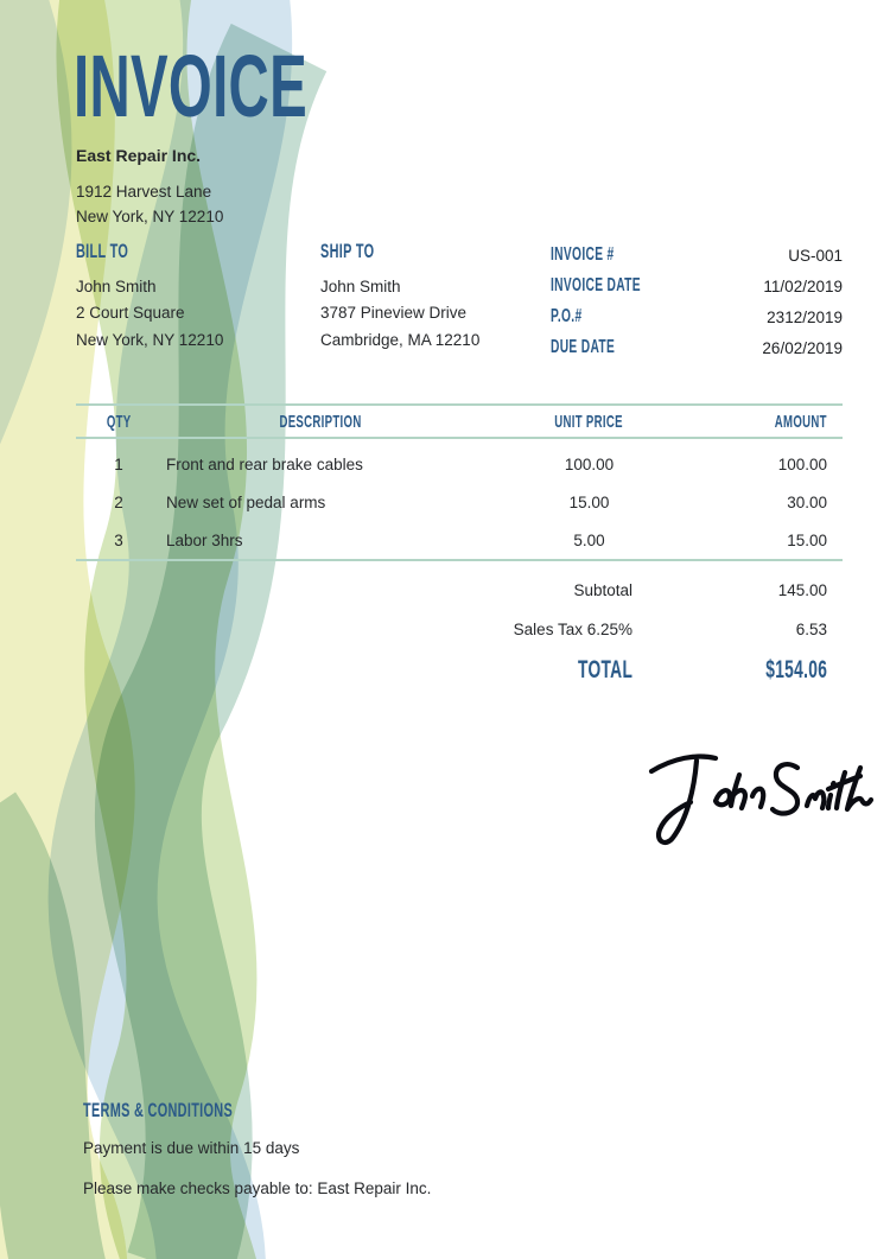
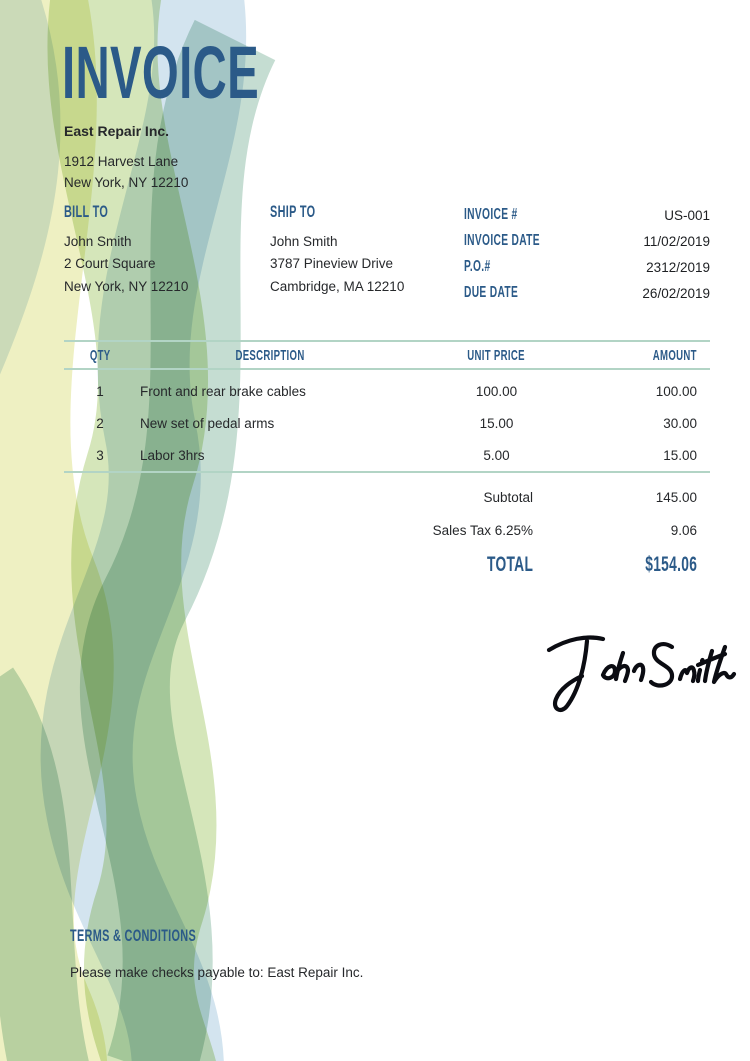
  INVOICE
  East Repair Inc.
  1912 Harvest Lane
  New York, NY 12210
  BILL TO
  John Smith
  2 Court Square
  New York, NY 12210
  SHIP TO
  John Smith
  3787 Pineview Drive
  Cambridge, MA 12210
  INVOICE #
  US-001
  INVOICE DATE
  11/02/2019
  P.O.#
  2312/2019
  DUE DATE
  26/02/2019
  QTY
  DESCRIPTION
  UNIT PRICE
  AMOUNT
  1
  Front and rear brake cables
  100.00
  100.00
  2
  New set of pedal arms
  15.00
  30.00
  3
  Labor 3hrs
  5.00
  15.00
  Subtotal
  145.00
  Sales Tax 6.25%
- 6.53
+ 9.06
  TOTAL
  $154.06
  TERMS & CONDITIONS
- Payment is due within 15 days
  Please make checks payable to: East Repair Inc.
